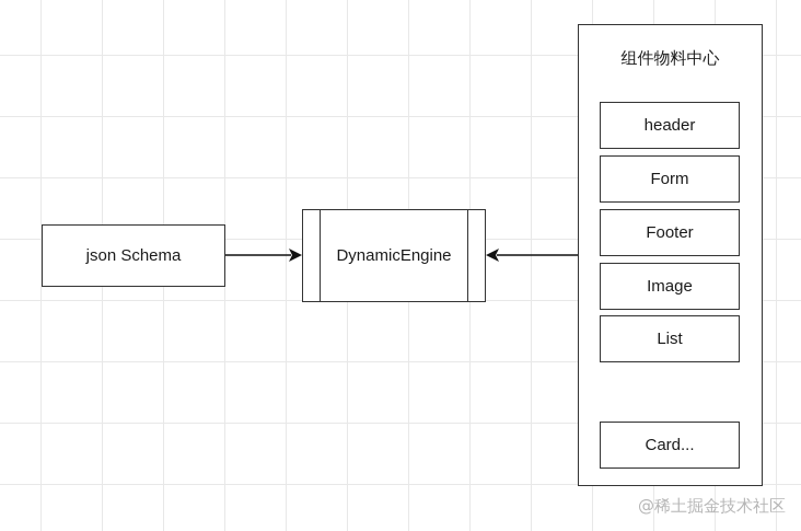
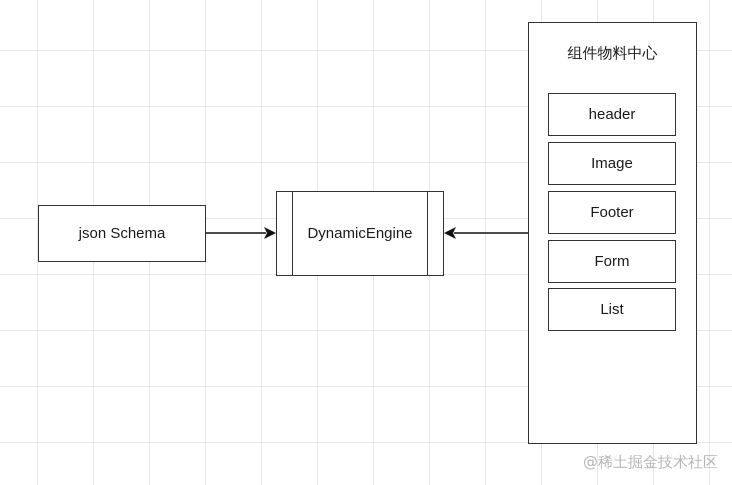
  json Schema
  DynamicEngine
  组件物料中心
  header
- Form
+ Image
  Footer
- Image
+ Form
  List
- Card...
  @稀土掘金技术社区
